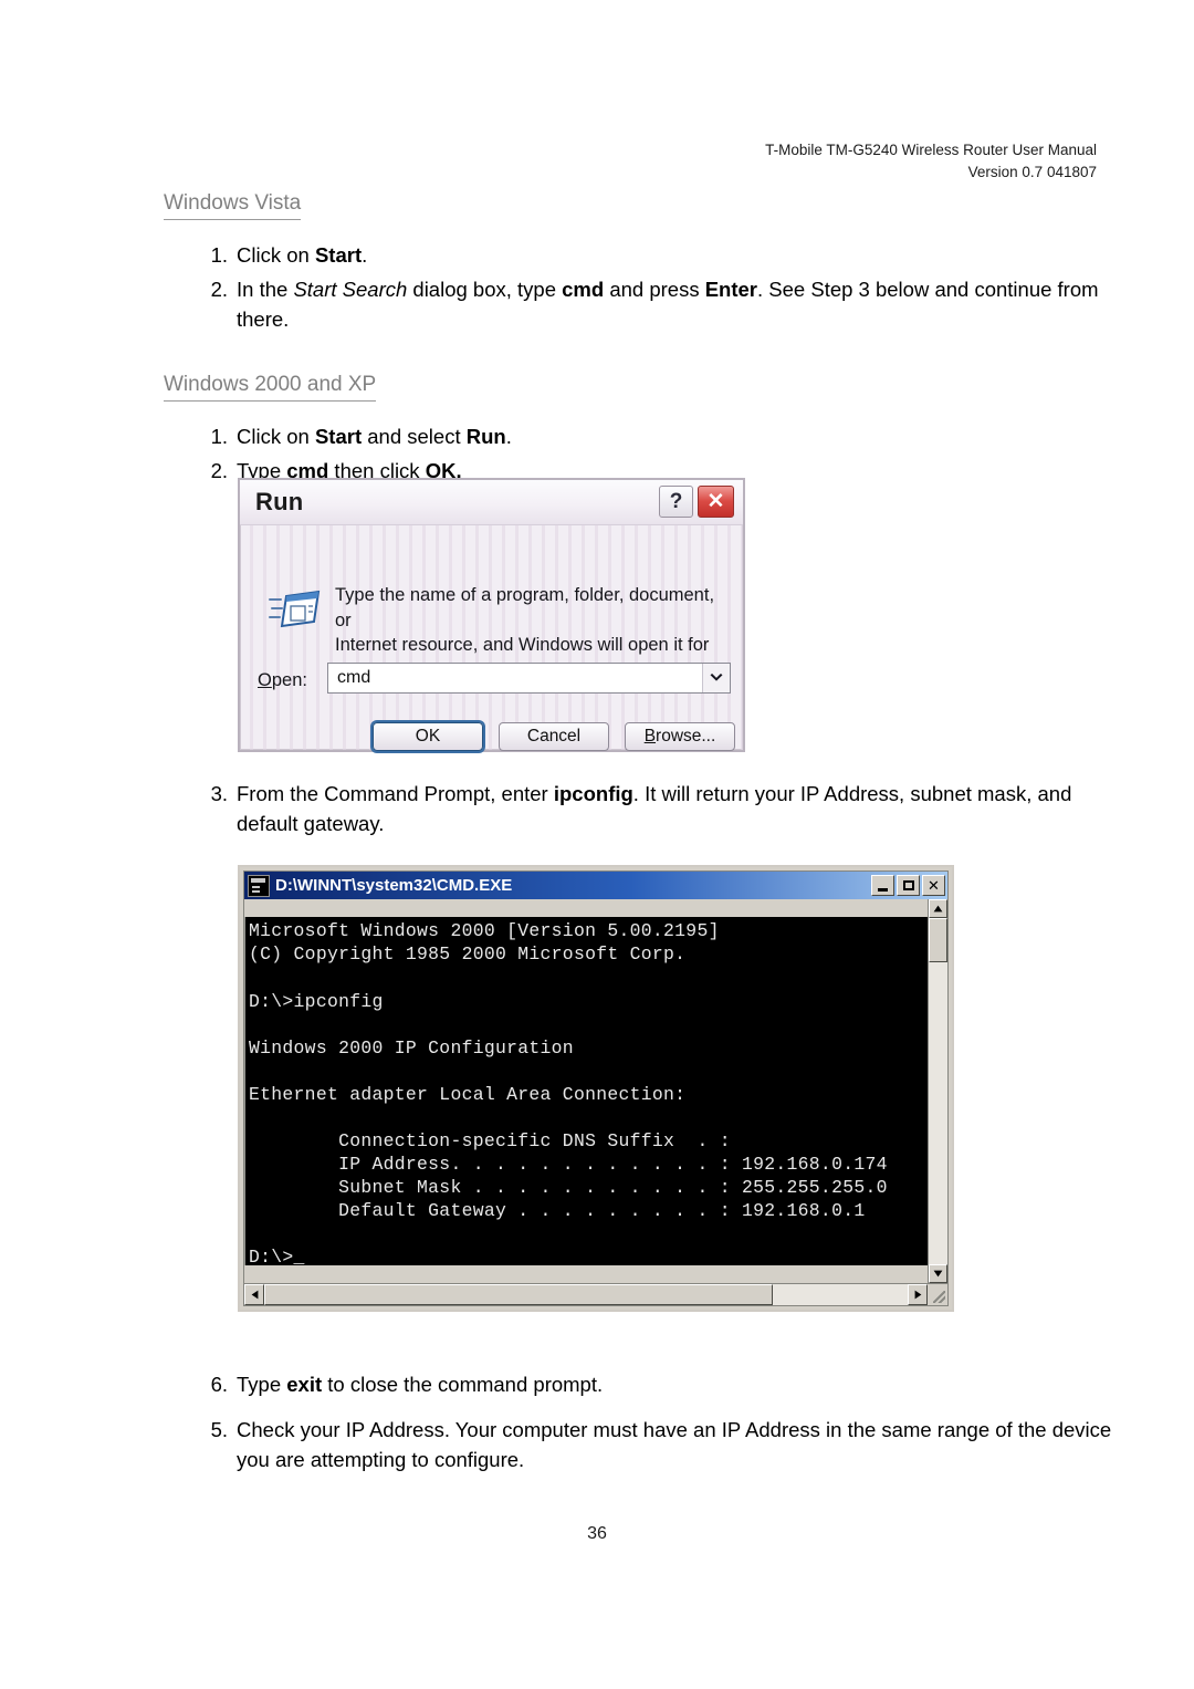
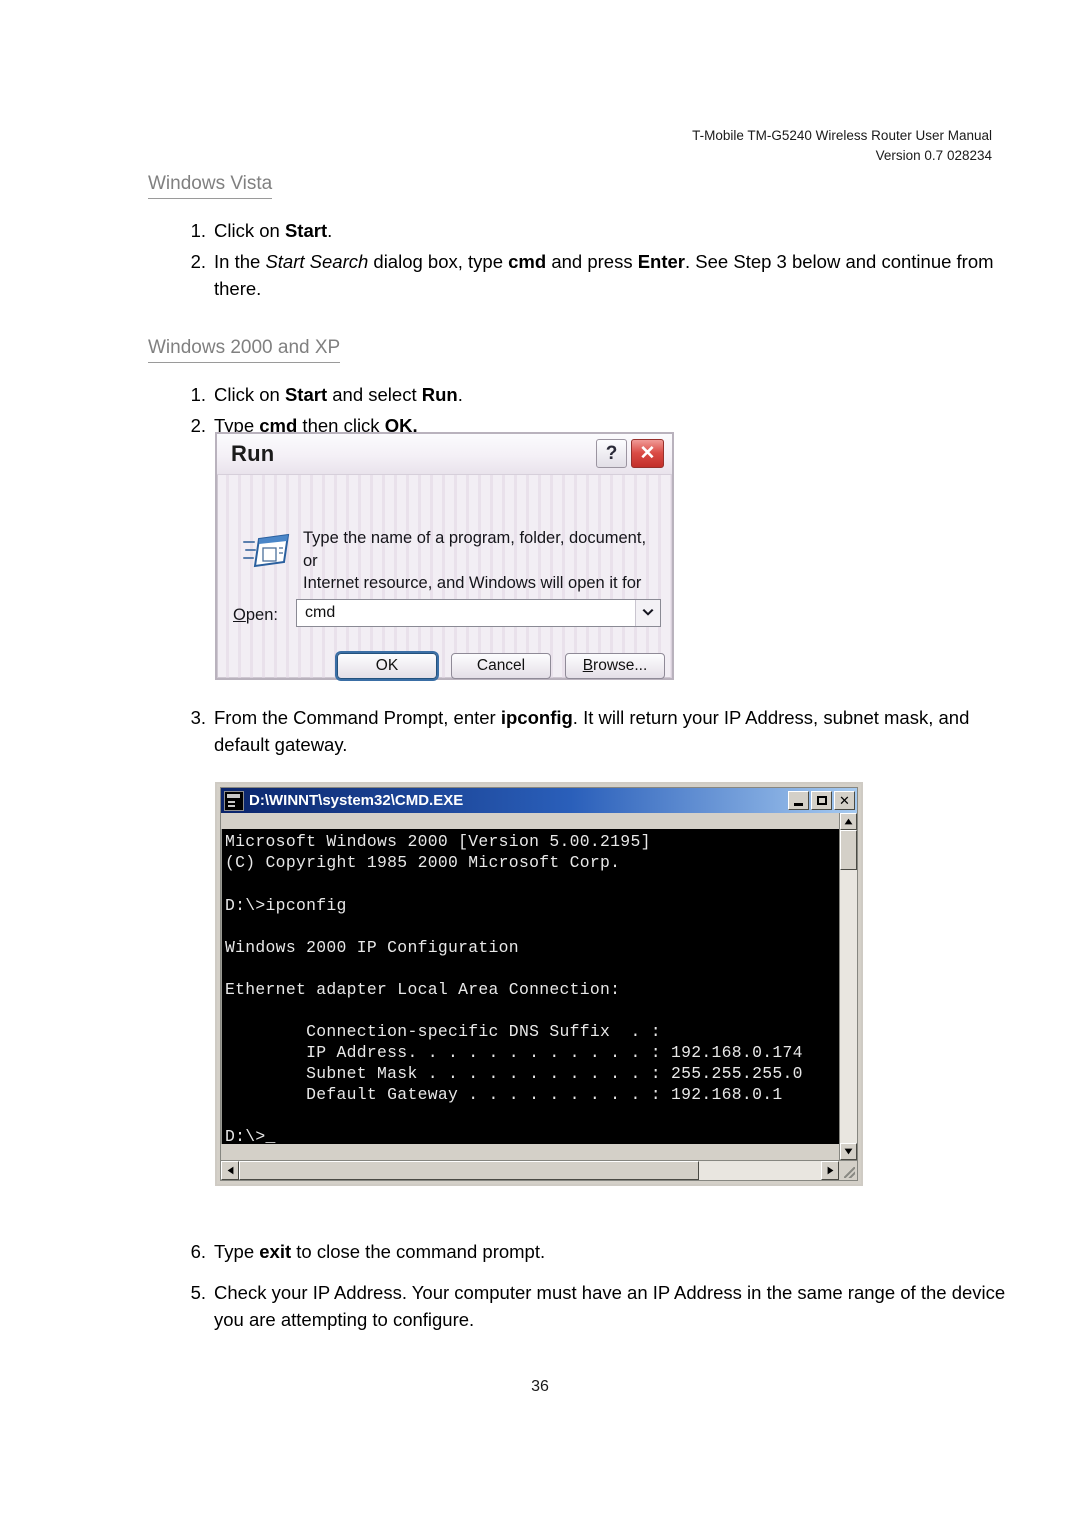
  T-Mobile TM-G5240 Wireless Router User Manual
- Version 0.7 041807
+ Version 0.7 028234
  Windows Vista
  1.
  Click on Start.
  2.
  In the Start Search dialog box, type cmd and press Enter. See Step 3 below and continue from there.
  Windows 2000 and XP
  1.
  Click on Start and select Run.
  2.
  Type cmd then click OK.
  Run
  ?
  ✕
  Type the name of a program, folder, document, or
  Internet resource, and Windows will open it for
  Open:
  cmd
  OK
  Cancel
  B
  rowse...
  3.
  From the Command Prompt, enter ipconfig. It will return your IP Address, subnet mask, and default gateway.
  D:\WINNT\system32\CMD.EXE
  ✕
  Microsoft Windows 2000 [Version 5.00.2195]
  (C) Copyright 1985 2000 Microsoft Corp.
  D:\>ipconfig
  Windows 2000 IP Configuration
  Ethernet adapter Local Area Connection:
  Connection-specific DNS Suffix . :
  IP Address. . . . . . . . . . . . : 192.168.0.174
  Subnet Mask . . . . . . . . . . . : 255.255.255.0
  Default Gateway . . . . . . . . . : 192.168.0.1
  D:\>_
  6.
  Type exit to close the command prompt.
  5.
  Check your IP Address. Your computer must have an IP Address in the same range of the device you are attempting to configure.
  36
